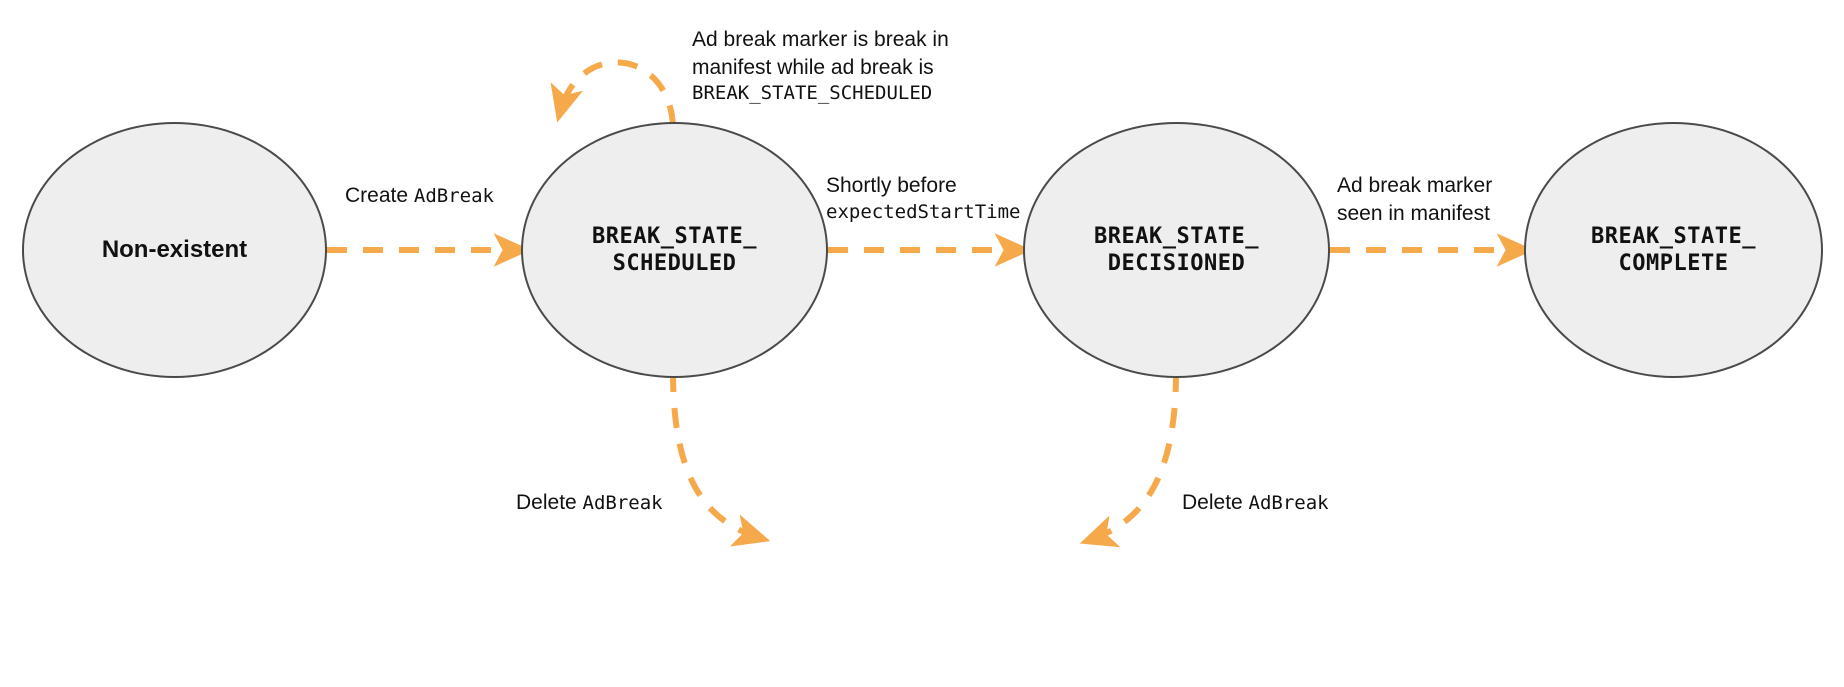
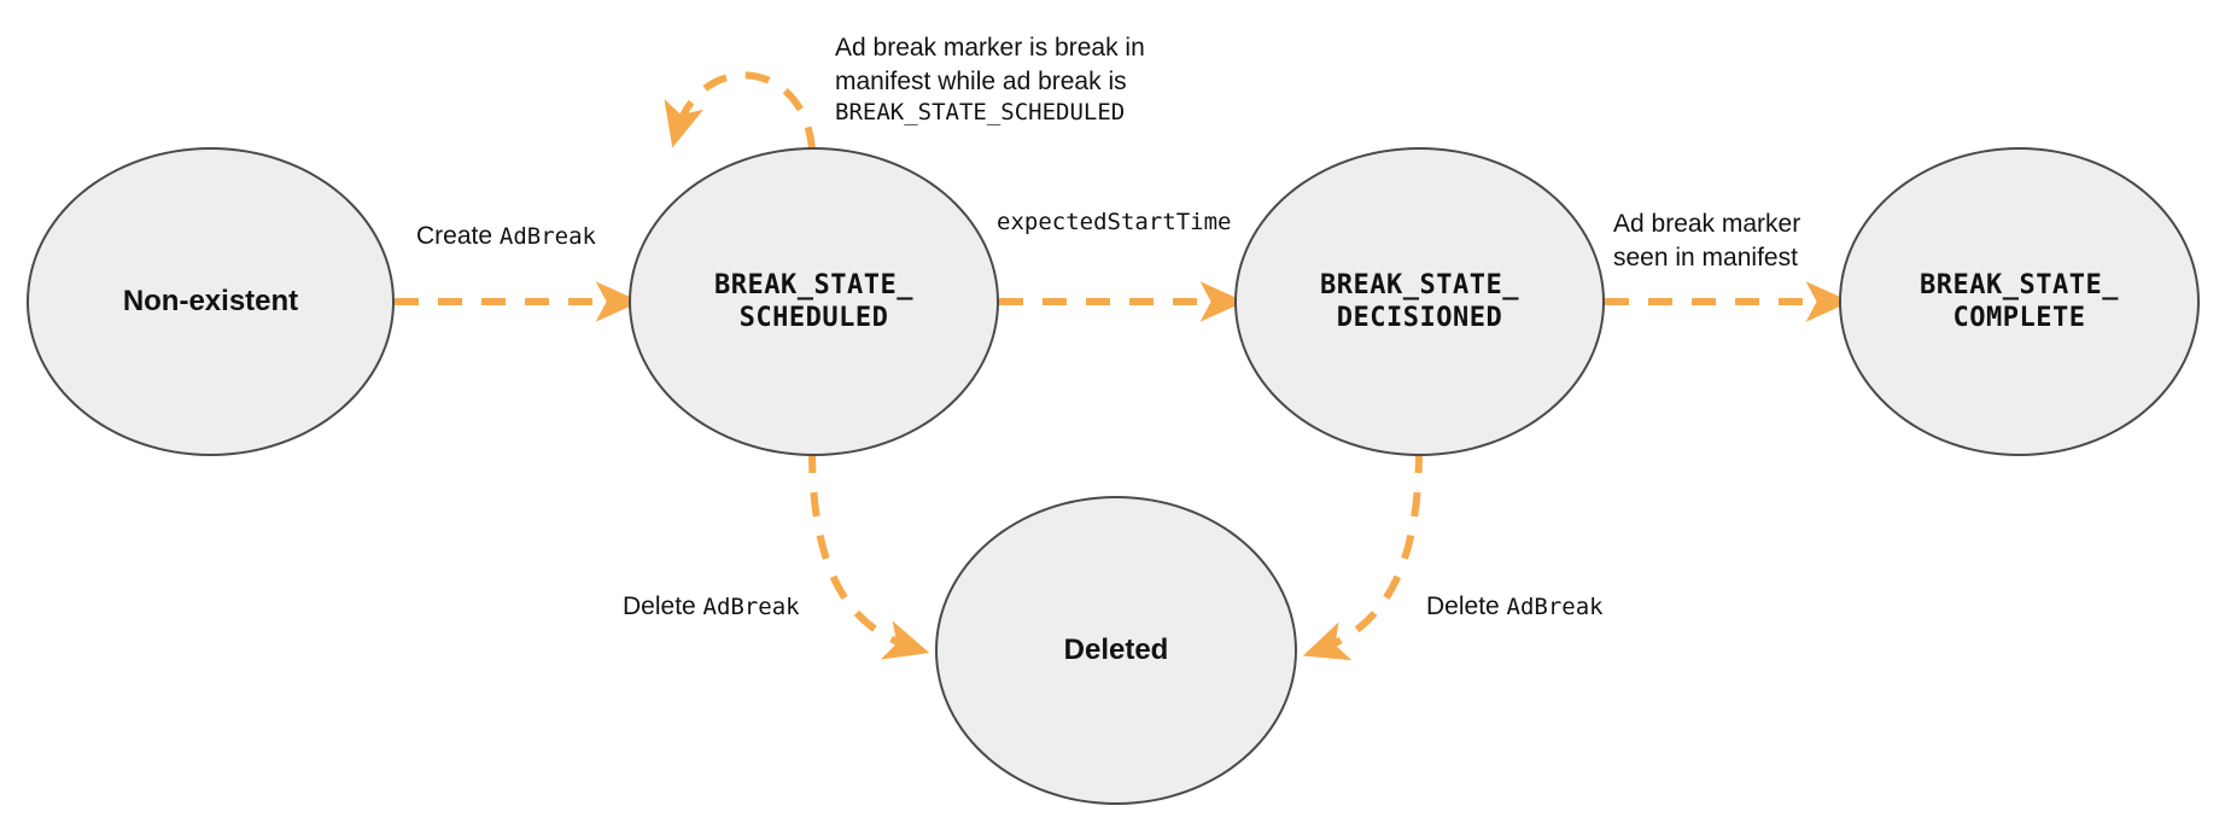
  Non-existent
  BREAK_STATE_
  SCHEDULED
  BREAK_STATE_
  DECISIONED
  BREAK_STATE_
  COMPLETE
+ Deleted
  Create AdBreak
  Ad break marker is break in
  manifest while ad break is
  BREAK_STATE_SCHEDULED
- Shortly before
  expectedStartTime
  Ad break marker
  seen in manifest
  Delete AdBreak
  Delete AdBreak
